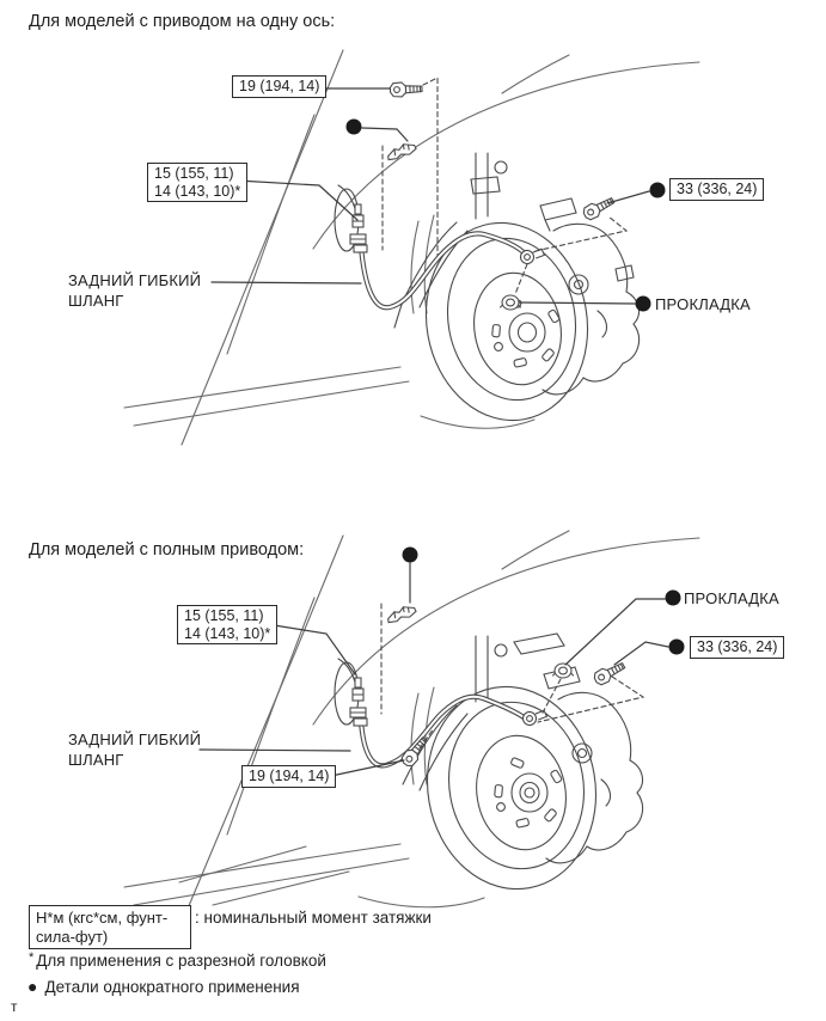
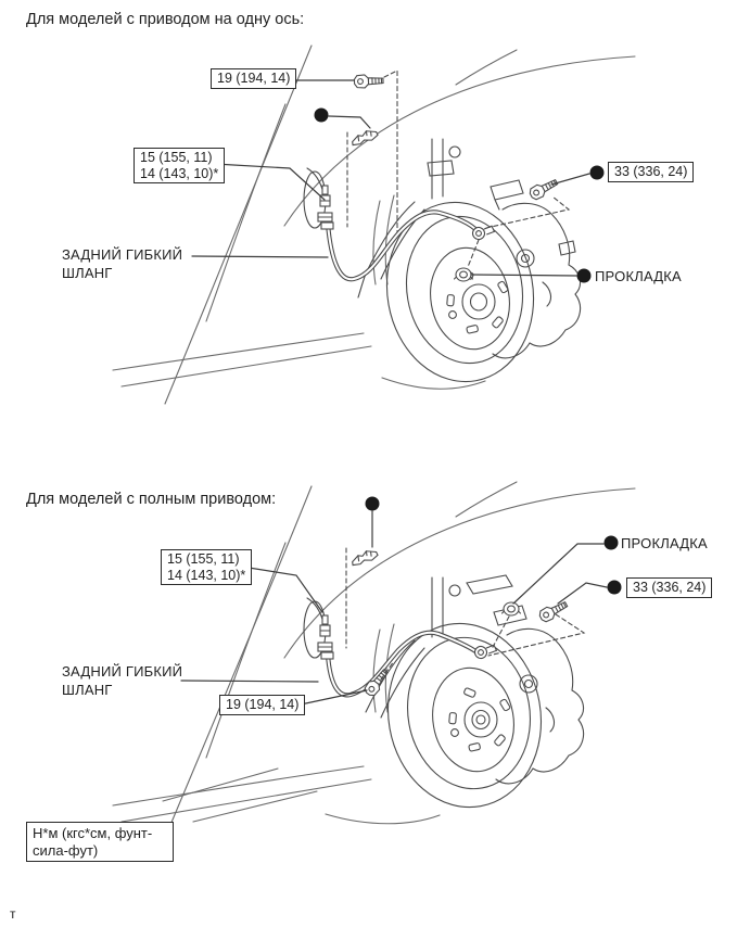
  Для моделей с приводом на одну ось:
  19 (194, 14)
  15 (155, 11)
  14 (143, 10)*
  ЗАДНИЙ ГИБКИЙ
  ШЛАНГ
  33 (336, 24)
  ПРОКЛАДКА
  Для моделей с полным приводом:
  15 (155, 11)
  14 (143, 10)*
  ПРОКЛАДКА
  33 (336, 24)
  ЗАДНИЙ ГИБКИЙ
  ШЛАНГ
  19 (194, 14)
  Н*м (кгс*см, фунт-
  сила-фут)
- : номинальный момент затяжки
- * Для применения с разрезной головкой
- ● Детали однократного применения
  т
